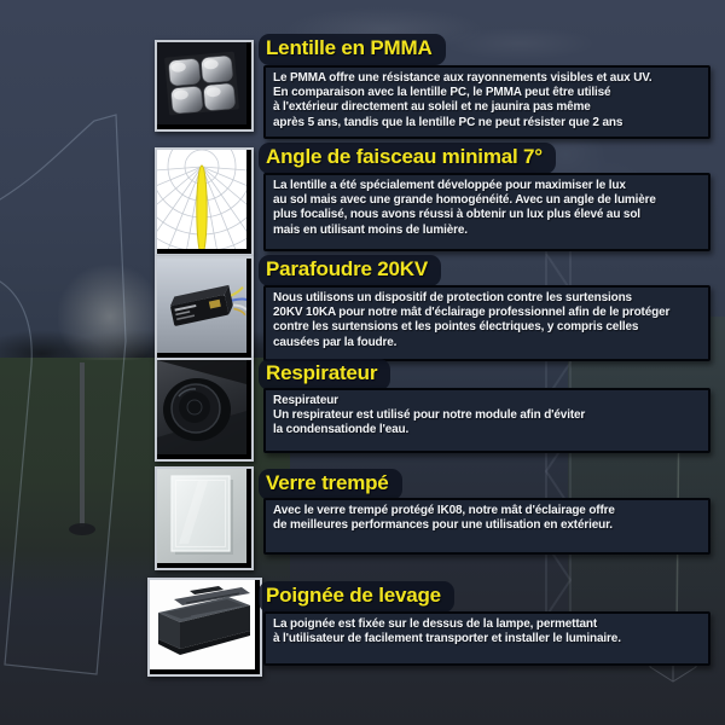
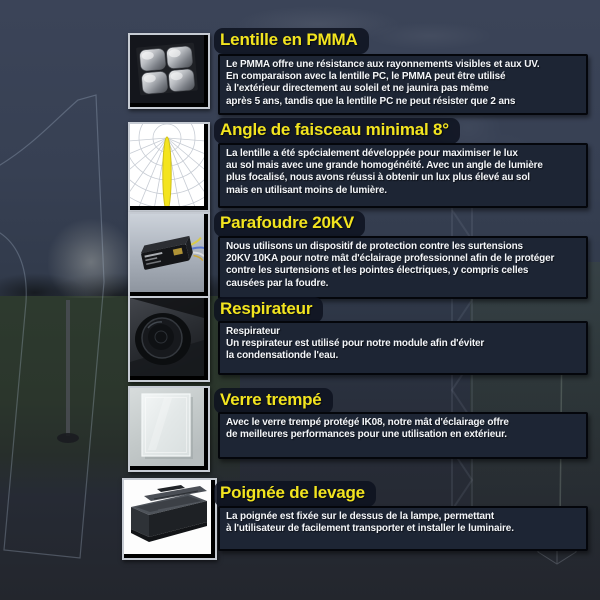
  Lentille en PMMA
  Le PMMA offre une résistance aux rayonnements visibles et aux UV.
  En comparaison avec la lentille PC, le PMMA peut être utilisé
  à l'extérieur directement au soleil et ne jaunira pas même
  après 5 ans, tandis que la lentille PC ne peut résister que 2 ans
- Angle de faisceau minimal 7°
+ Angle de faisceau minimal 8°
  La lentille a été spécialement développée pour maximiser le lux
  au sol mais avec une grande homogénéité. Avec un angle de lumière
  plus focalisé, nous avons réussi à obtenir un lux plus élevé au sol
  mais en utilisant moins de lumière.
  Parafoudre 20KV
  Nous utilisons un dispositif de protection contre les surtensions
  20KV 10KA pour notre mât d'éclairage professionnel afin de le protéger
  contre les surtensions et les pointes électriques, y compris celles
  causées par la foudre.
  Respirateur
  Respirateur
  Un respirateur est utilisé pour notre module afin d'éviter
  la condensationde l'eau.
  Verre trempé
  Avec le verre trempé protégé IK08, notre mât d'éclairage offre
  de meilleures performances pour une utilisation en extérieur.
  Poignée de levage
  La poignée est fixée sur le dessus de la lampe, permettant
  à l'utilisateur de facilement transporter et installer le luminaire.
